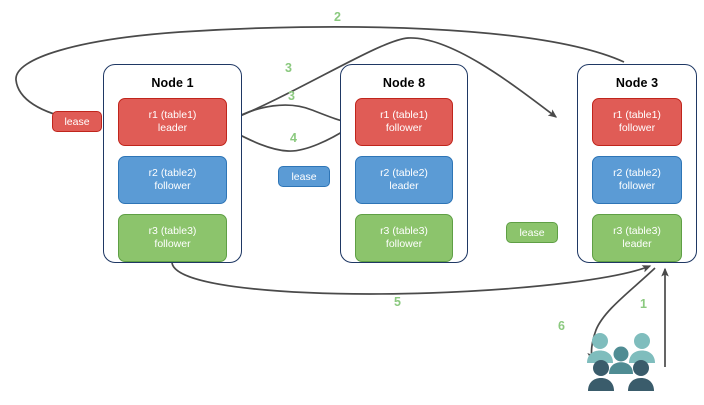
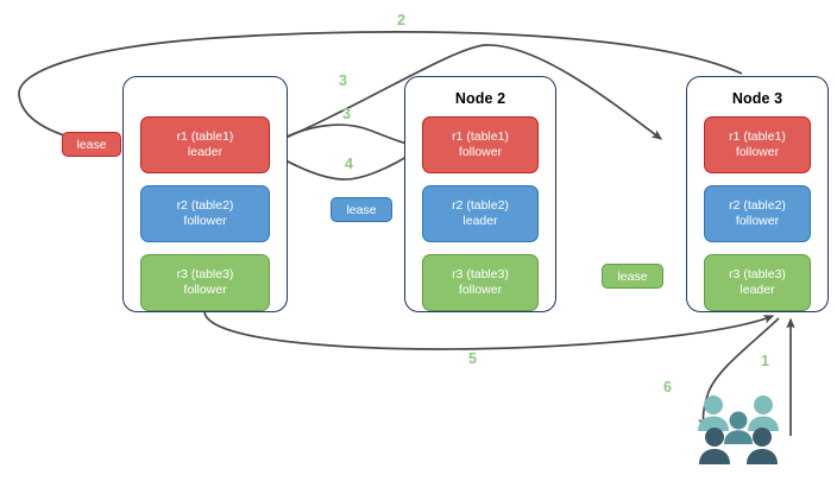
- Node 1
  r1 (table1)
  leader
  r2 (table2)
  follower
  r3 (table3)
  follower
- Node 8
+ Node 2
  r1 (table1)
  follower
  r2 (table2)
  leader
  r3 (table3)
  follower
  Node 3
  r1 (table1)
  follower
  r2 (table2)
  follower
  r3 (table3)
  leader
  lease
  lease
  lease
  2
  3
  3
  4
  5
  1
  6
